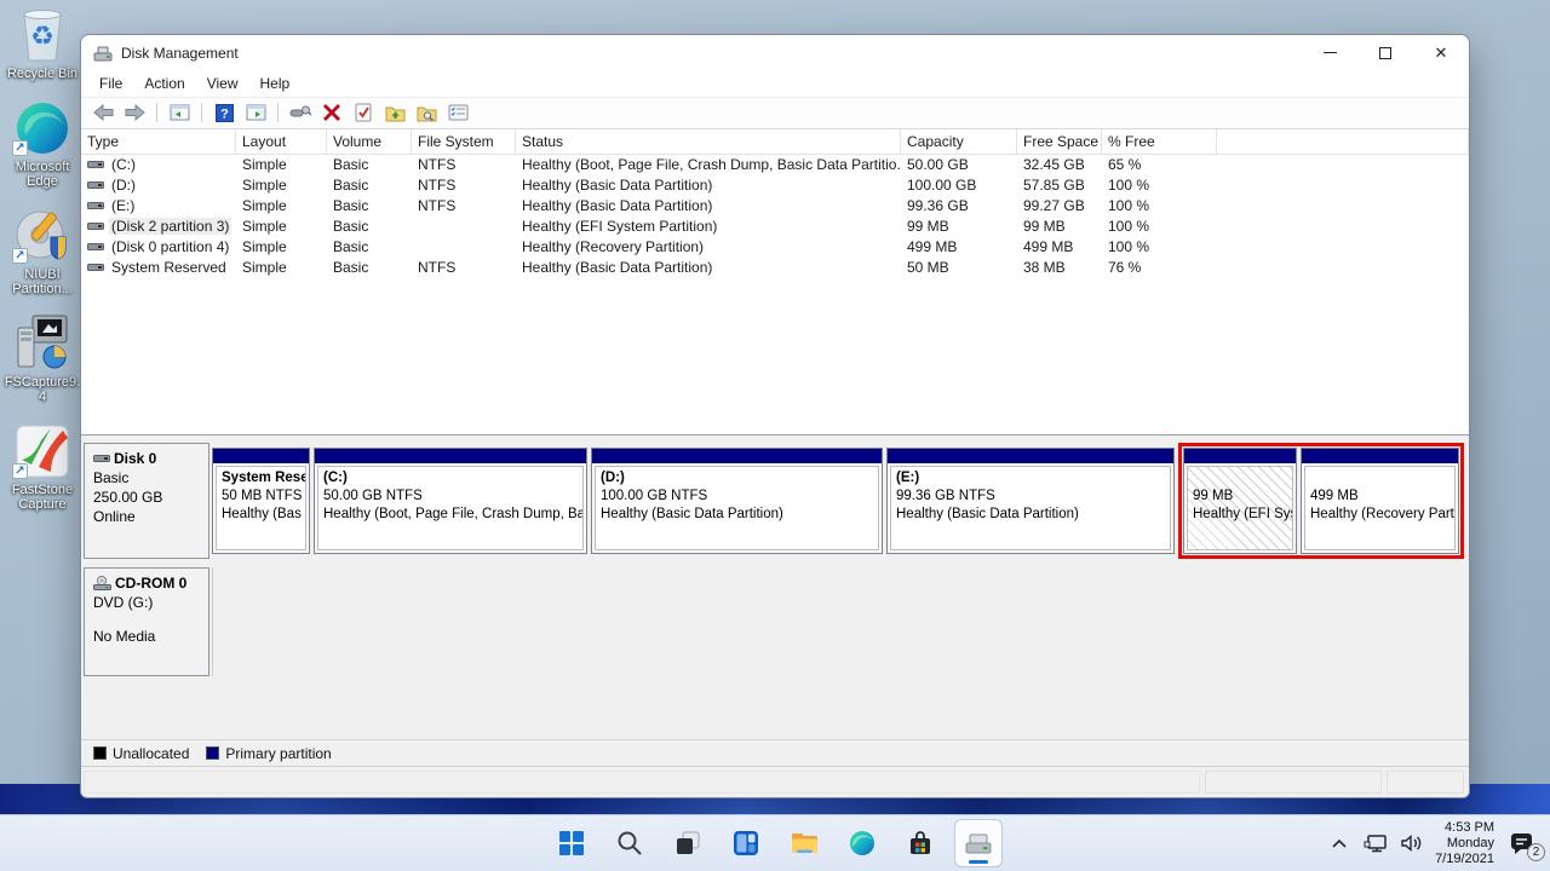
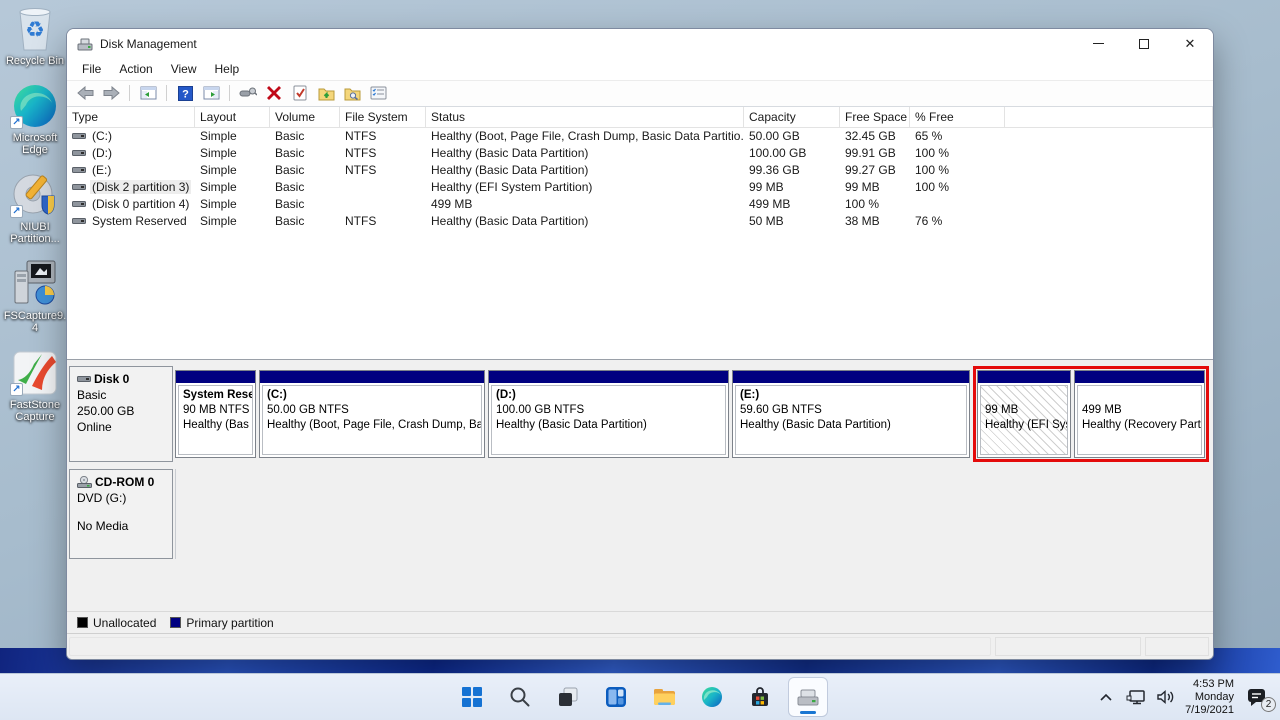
  ♻
  Recycle Bin
  ↗
  Microsoft Edge
  ↗
  NIUBI Partition...
  FSCapture9.4
  ↗
  FastStone Capture
  Disk Management
  ✕
  File
  Action
  View
  Help
  ?
  Type
  Layout
  Volume
  File System
  Status
  Capacity
  Free Space
  % Free
  (C:)
  Simple
  Basic
  NTFS
  Healthy (Boot, Page File, Crash Dump, Basic Data Partitio.
  50.00 GB
  32.45 GB
  65 %
  (D:)
  Simple
  Basic
  NTFS
  Healthy (Basic Data Partition)
  100.00 GB
- 57.85 GB
+ 99.91 GB
  100 %
  (E:)
  Simple
  Basic
  NTFS
  Healthy (Basic Data Partition)
  99.36 GB
  99.27 GB
  100 %
  (Disk 2 partition 3)
  Simple
  Basic
  Healthy (EFI System Partition)
  99 MB
  99 MB
  100 %
  (Disk 0 partition 4)
  Simple
  Basic
- Healthy (Recovery Partition)
  499 MB
  499 MB
  100 %
  System Reserved
  Simple
  Basic
  NTFS
  Healthy (Basic Data Partition)
  50 MB
  38 MB
  76 %
  Disk 0
  Basic
  250.00 GB
  Online
  System Rese
- 50 MB NTFS
+ 90 MB NTFS
  Healthy (Bas
  (C:)
  50.00 GB NTFS
  Healthy (Boot, Page File, Crash Dump, Ba
  (D:)
  100.00 GB NTFS
  Healthy (Basic Data Partition)
  (E:)
- 99.36 GB NTFS
+ 59.60 GB NTFS
  Healthy (Basic Data Partition)
  99 MB
  Healthy (EFI Sy
  499 MB
  Healthy (Recovery Part
  CD-ROM 0
  DVD (G:)
  No Media
  Unallocated
  Primary partition
  4:53 PM
  Monday
  7/19/2021
  2
